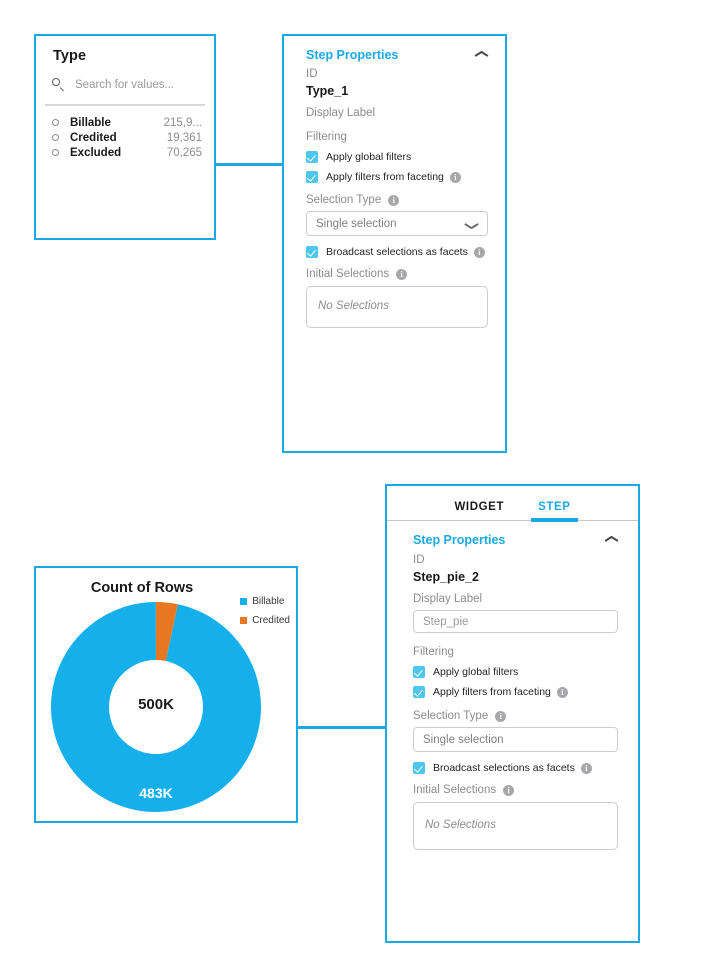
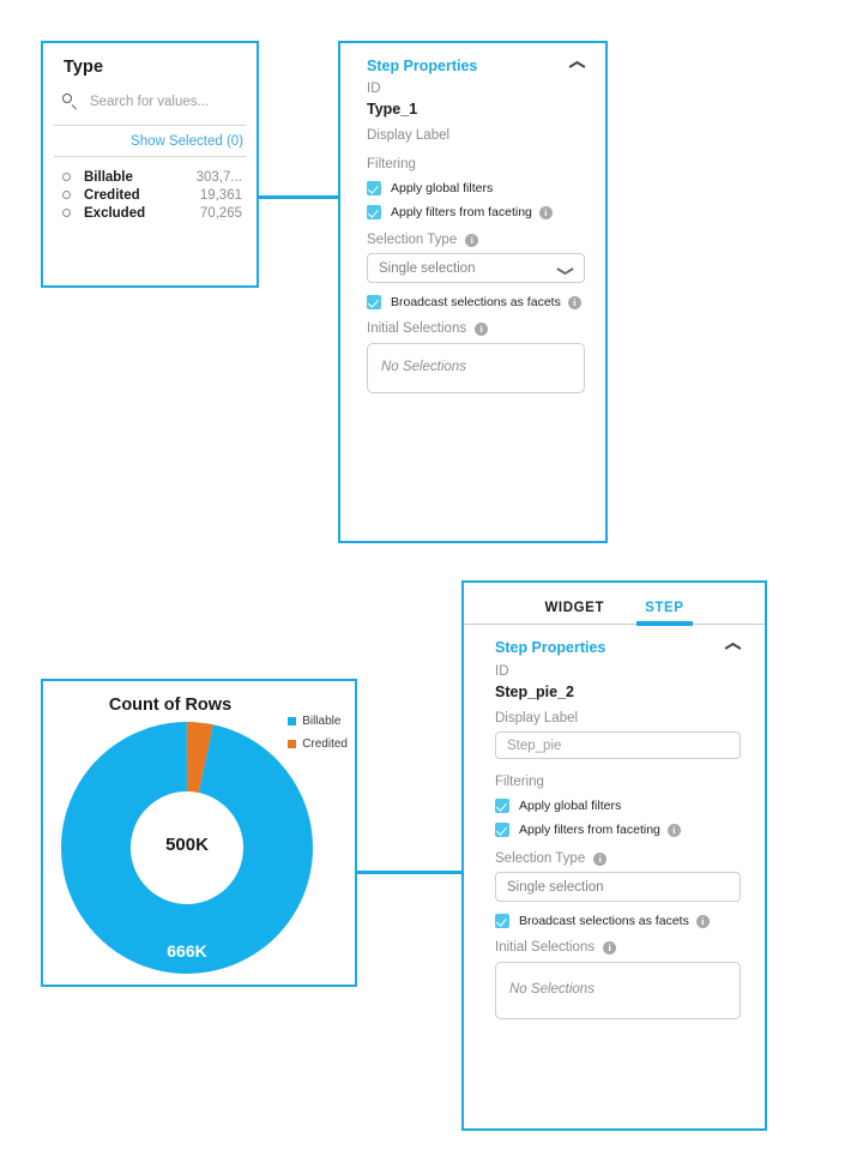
  Type
  Search for values...
+ Show Selected (0)
  Billable
- 215,9...
+ 303,7...
  Credited
  19,361
  Excluded
  70,265
  Step Properties
  ID
  Type_1
  Display Label
  Filtering
  Apply global filters
  Apply filters from faceting
  i
  Selection Type
  i
  Single selection
  Broadcast selections as facets
  i
  Initial Selections
  i
  No Selections
  Count of Rows
  Billable
  Credited
  500K
- 483K
+ 666K
  WIDGET
  STEP
  Step Properties
  ID
  Step_pie_2
  Display Label
  Step_pie
  Filtering
  Apply global filters
  Apply filters from faceting
  i
  Selection Type
  i
  Single selection
  Broadcast selections as facets
  i
  Initial Selections
  i
  No Selections
